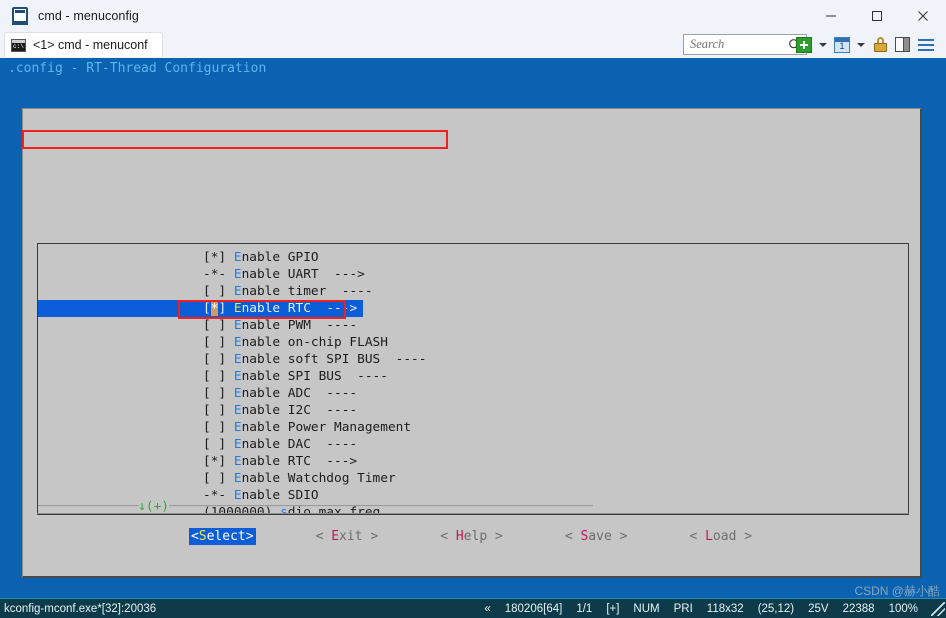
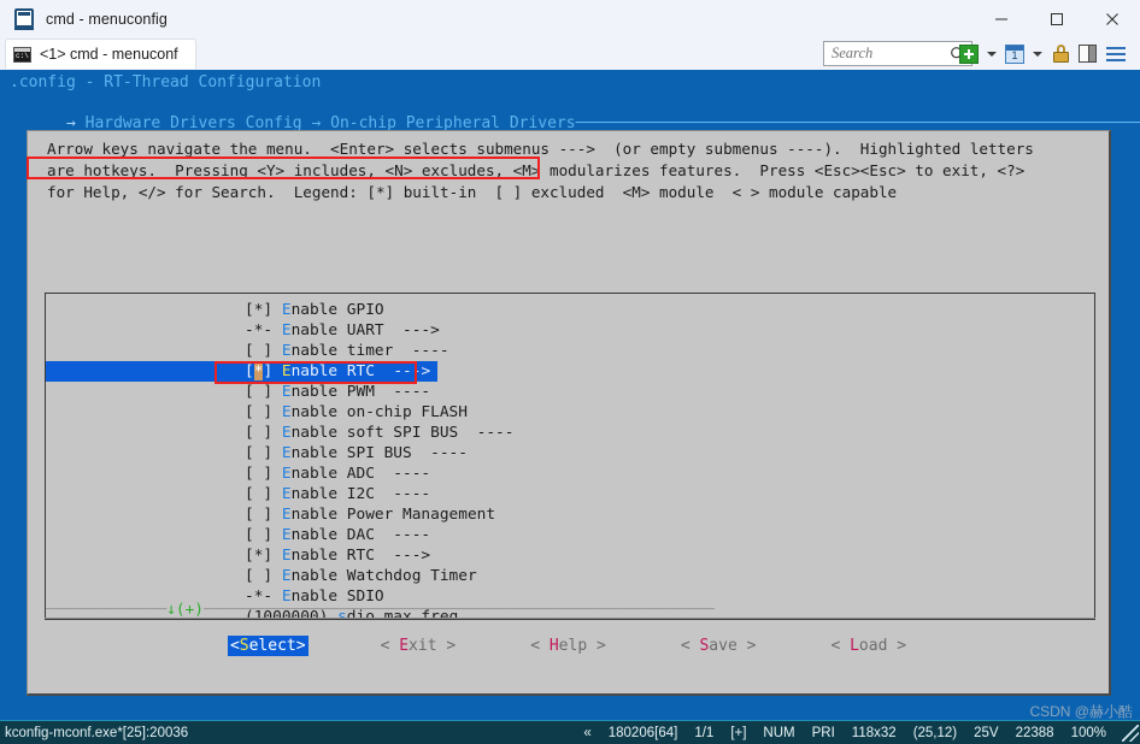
  cmd - menuconfig
  <1> cmd - menuconf
  Search
  1
  .config - RT-Thread Configuration
+ → Hardware Drivers Config → On-chip Peripheral Drivers────────────────────────────────────────────────────────────
+ Arrow keys navigate the menu. <Enter> selects submenus ---> (or empty submenus ----). Highlighted letters
+ are hotkeys. Pressing <Y> includes, <N> excludes, <M> modularizes features. Press <Esc><Esc> to exit, <?>
+ for Help, </> for Search. Legend: [*] built-in [ ] excluded <M> module < > module capable
  [*] Enable GPIO
  -*- Enable UART --->
  [ ] Enable timer ----
  [*] Enable RTC --->
  [ ] Enable PWM ----
  [ ] Enable on-chip FLASH
  [ ] Enable soft SPI BUS ----
  [ ] Enable SPI BUS ----
  [ ] Enable ADC ----
  [ ] Enable I2C ----
  [ ] Enable Power Management
  [ ] Enable DAC ----
  [*] Enable RTC --->
  [ ] Enable Watchdog Timer
  -*- Enable SDIO
  (1000000) sdio max freq
  ─────────────↓(+)───────────────────────────────────────────────────────
  <Select>
  < Exit >
  < Help >
  < Save >
  < Load >
  CSDN @赫小酷
- kconfig-mconf.exe*[32]:20036
+ kconfig-mconf.exe*[25]:20036
  «
  180206[64]
  1/1
  [+]
  NUM
  PRI
  118x32
  (25,12)
  25V
  22388
  100%
